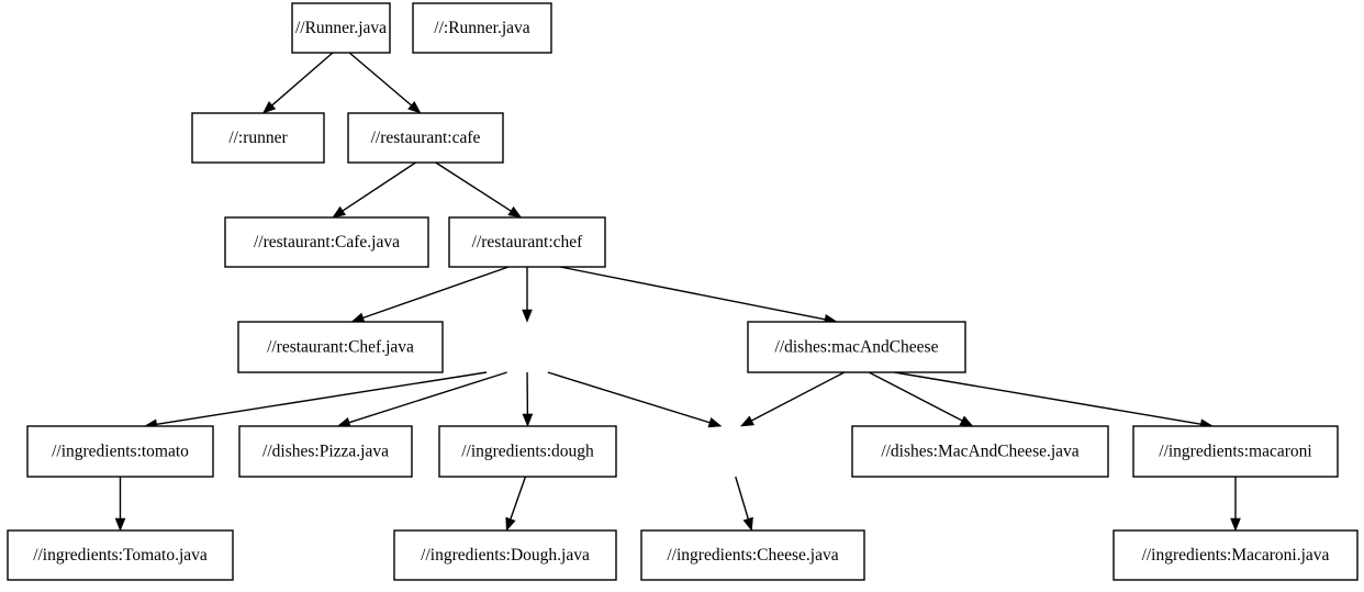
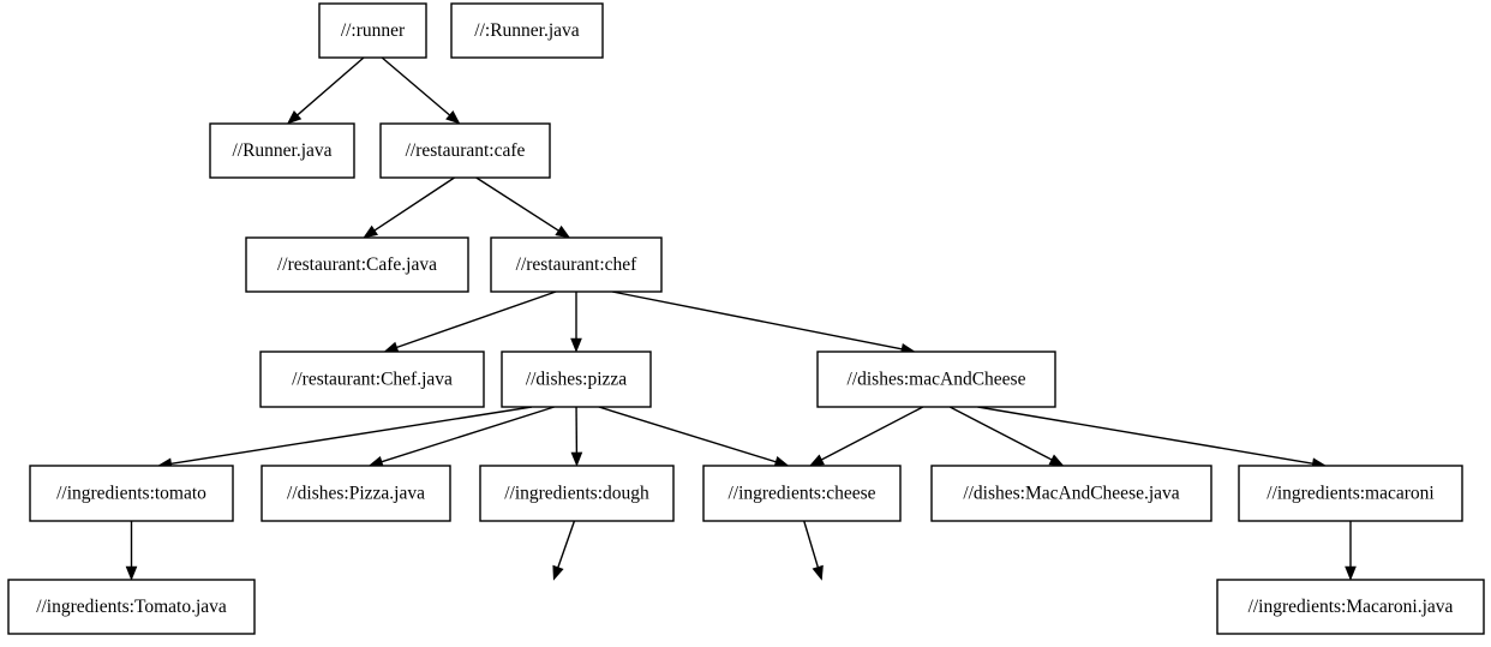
- //Runner.java
+ //:runner
  //:Runner.java
- //:runner
+ //Runner.java
  //restaurant:cafe
  //restaurant:Cafe.java
  //restaurant:chef
  //restaurant:Chef.java
+ //dishes:pizza
  //dishes:macAndCheese
  //ingredients:tomato
  //dishes:Pizza.java
  //ingredients:dough
+ //ingredients:cheese
  //dishes:MacAndCheese.java
  //ingredients:macaroni
  //ingredients:Tomato.java
- //ingredients:Dough.java
- //ingredients:Cheese.java
  //ingredients:Macaroni.java
